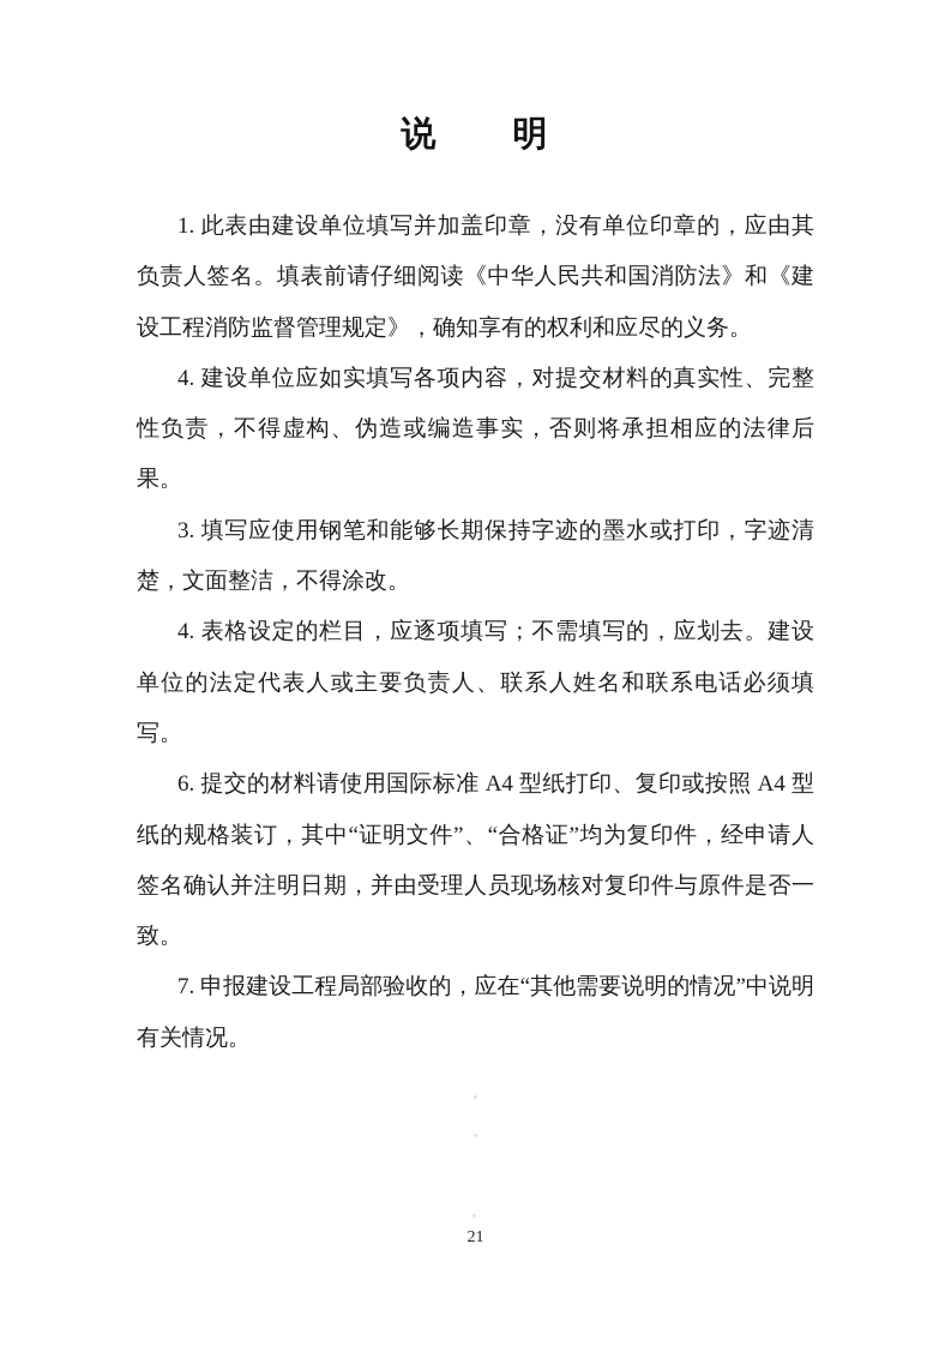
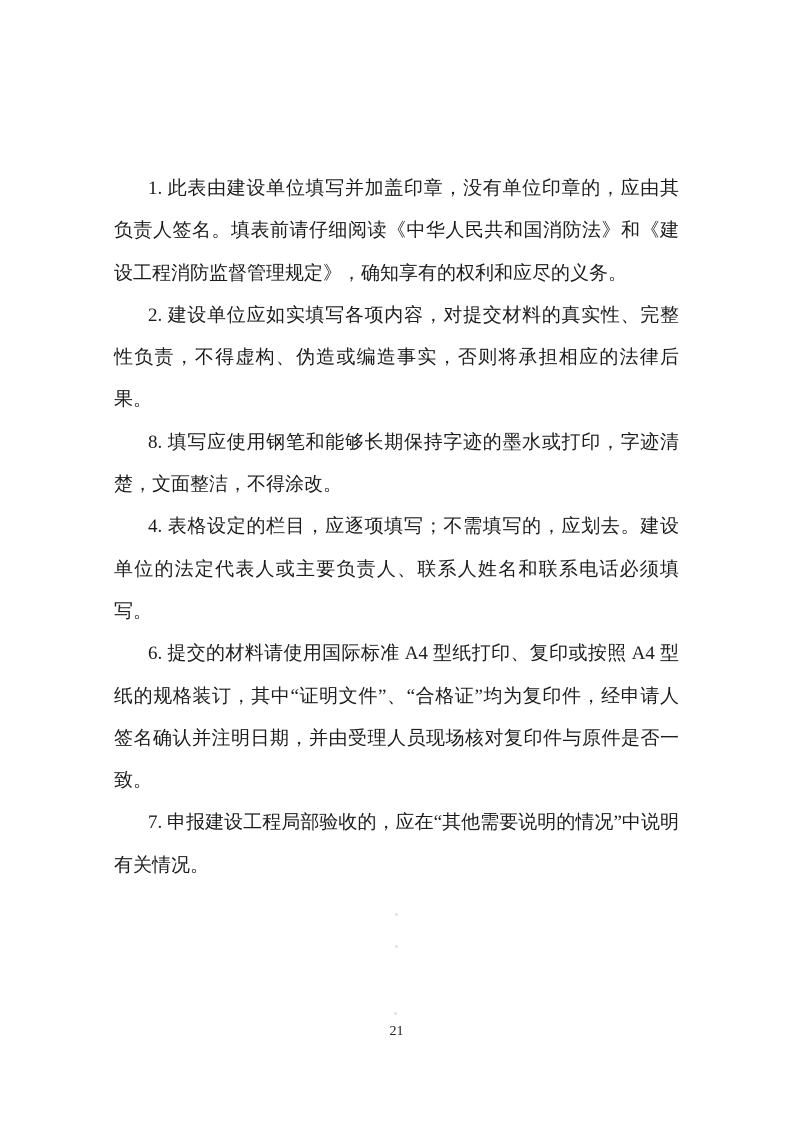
- 说 明
  1. 此表由建设单位填写并加盖印章，没有单位印章的，应由其负责人签名。填表前请仔细阅读《中华人民共和国消防法》和《建设工程消防监督管理规定》，确知享有的权利和应尽的义务。
- 4. 建设单位应如实填写各项内容，对提交材料的真实性、完整性负责，不得虚构、伪造或编造事实，否则将承担相应的法律后果。
+ 2. 建设单位应如实填写各项内容，对提交材料的真实性、完整性负责，不得虚构、伪造或编造事实，否则将承担相应的法律后果。
- 3. 填写应使用钢笔和能够长期保持字迹的墨水或打印，字迹清楚，文面整洁，不得涂改。
+ 8. 填写应使用钢笔和能够长期保持字迹的墨水或打印，字迹清楚，文面整洁，不得涂改。
  4. 表格设定的栏目，应逐项填写；不需填写的，应划去。建设单位的法定代表人或主要负责人、联系人姓名和联系电话必须填写。
  6. 提交的材料请使用国际标准 A4 型纸打印、复印或按照 A4 型纸的规格装订，其中“证明文件”、“合格证”均为复印件，经申请人签名确认并注明日期，并由受理人员现场核对复印件与原件是否一致。
  7. 申报建设工程局部验收的，应在“其他需要说明的情况”中说明有关情况。
  21
